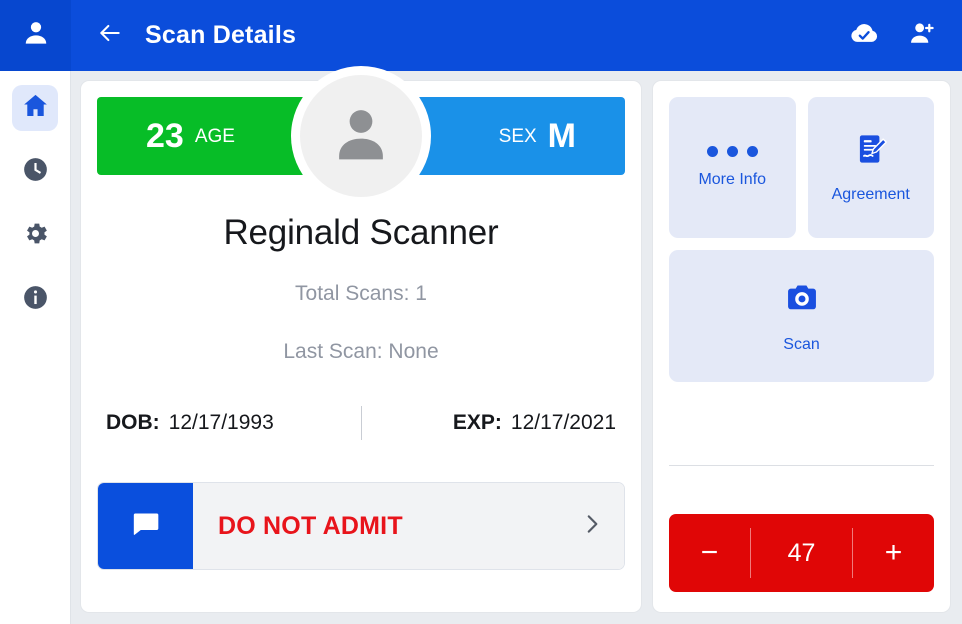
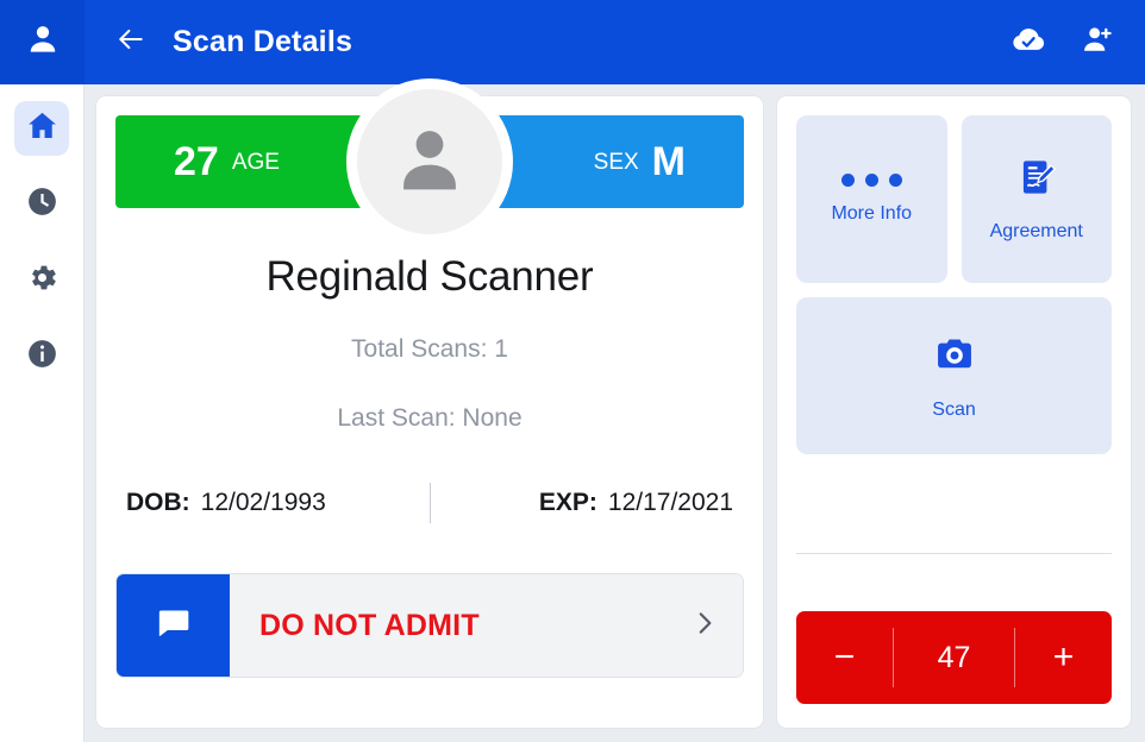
  Scan Details
- 23
+ 27
  AGE
  SEX
  M
  Reginald Scanner
  Total Scans: 1
  Last Scan: None
  DOB:
- 12/17/1993
+ 12/02/1993
  EXP:
  12/17/2021
  DO NOT ADMIT
  More Info
  Agreement
  Scan
  −
  47
  +
